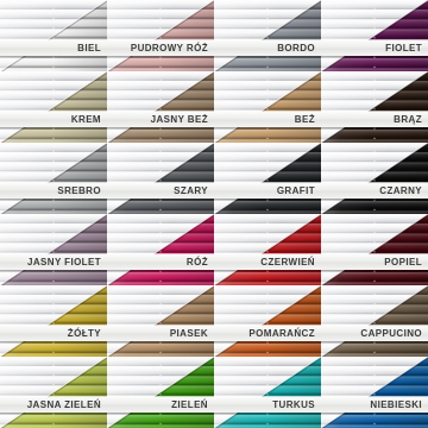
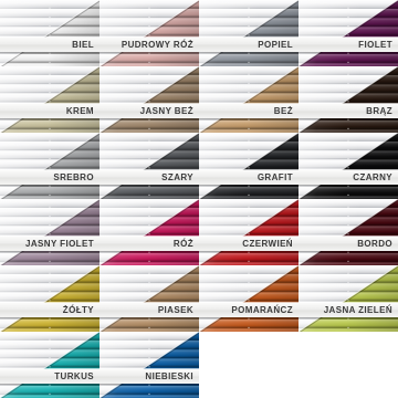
  BIEL
  PUDROWY RÓŻ
- BORDO
+ POPIEL
  FIOLET
  KREM
  JASNY BEŻ
  BEŻ
  BRĄZ
  SREBRO
  SZARY
  GRAFIT
  CZARNY
  JASNY FIOLET
  RÓŻ
  CZERWIEŃ
- POPIEL
+ BORDO
  ŻÓŁTY
  PIASEK
  POMARAŃCZ
- CAPPUCINO
  JASNA ZIELEŃ
- ZIELEŃ
  TURKUS
  NIEBIESKI
